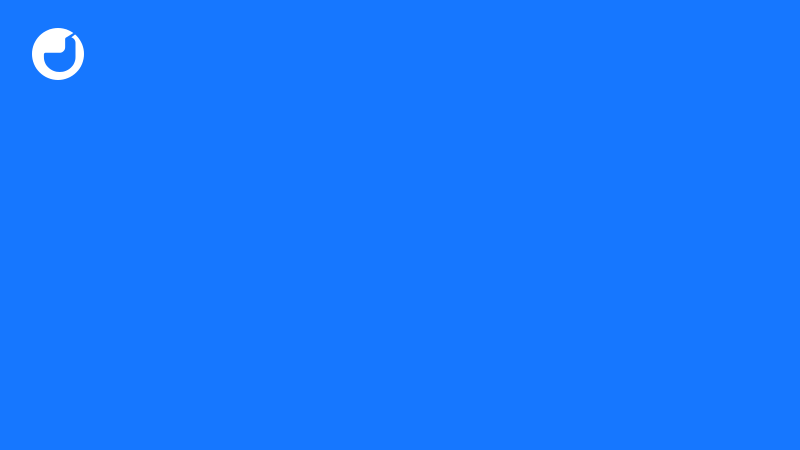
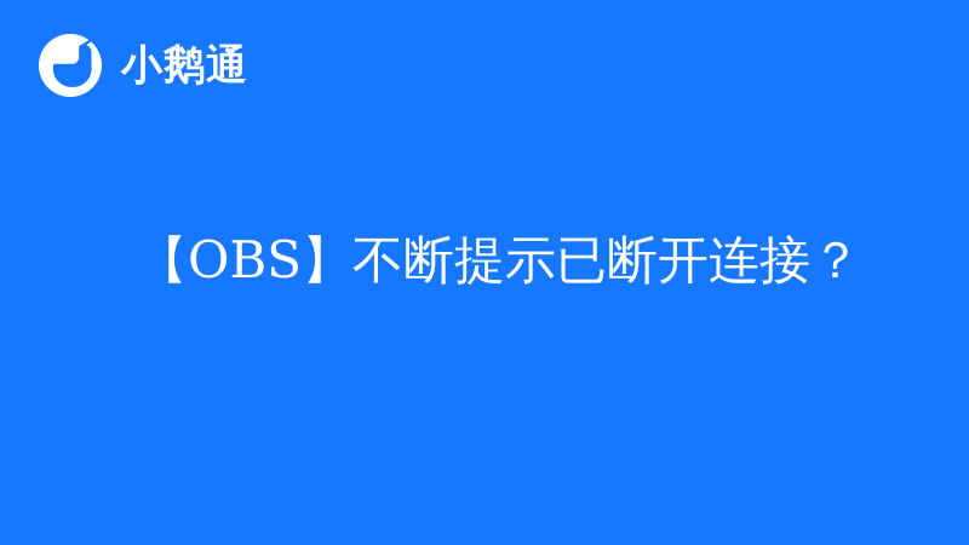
+ 小鹅通
+ 【OBS】不断提示已断开连接？
